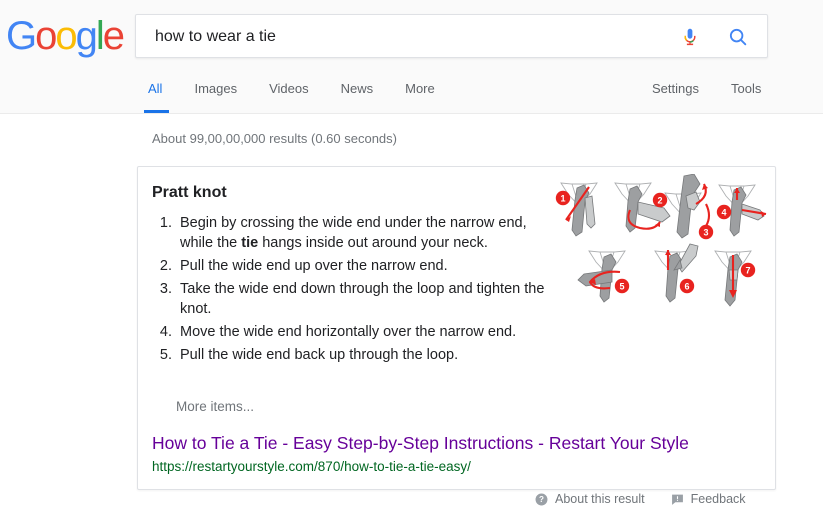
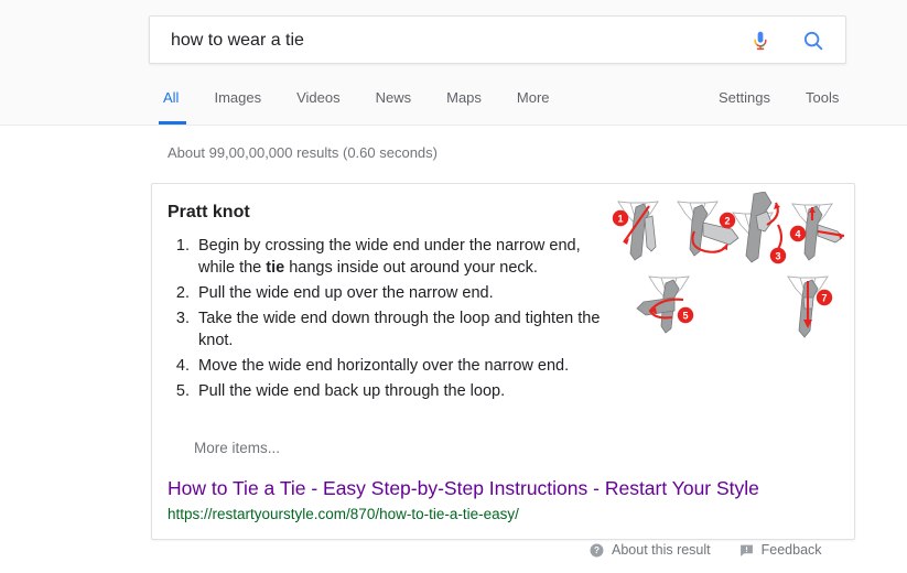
- Google
  how to wear a tie
  All
  Images
  Videos
  News
+ Maps
  More
  Settings
  Tools
  About 99,00,00,000 results (0.60 seconds)
  Pratt knot
  Begin by crossing the wide end under the narrow end, while the tie hangs inside out around your neck.
  Pull the wide end up over the narrow end.
  Take the wide end down through the loop and tighten the knot.
  Move the wide end horizontally over the narrow end.
  Pull the wide end back up through the loop.
  More items...
  How to Tie a Tie - Easy Step-by-Step Instructions - Restart Your Style
  https://restartyourstyle.com/870/how-to-tie-a-tie-easy/
  1
  2
  3
  4
  5
- 6
  7
  ?
  About this result
  Feedback
